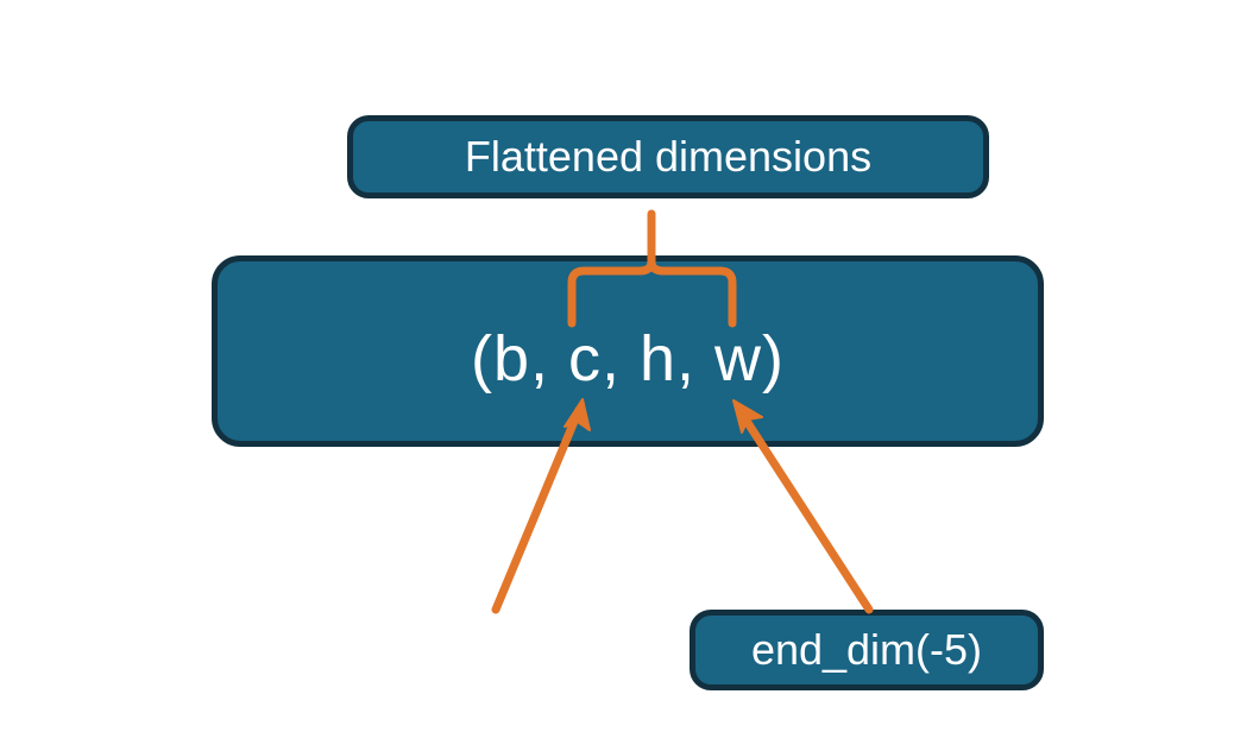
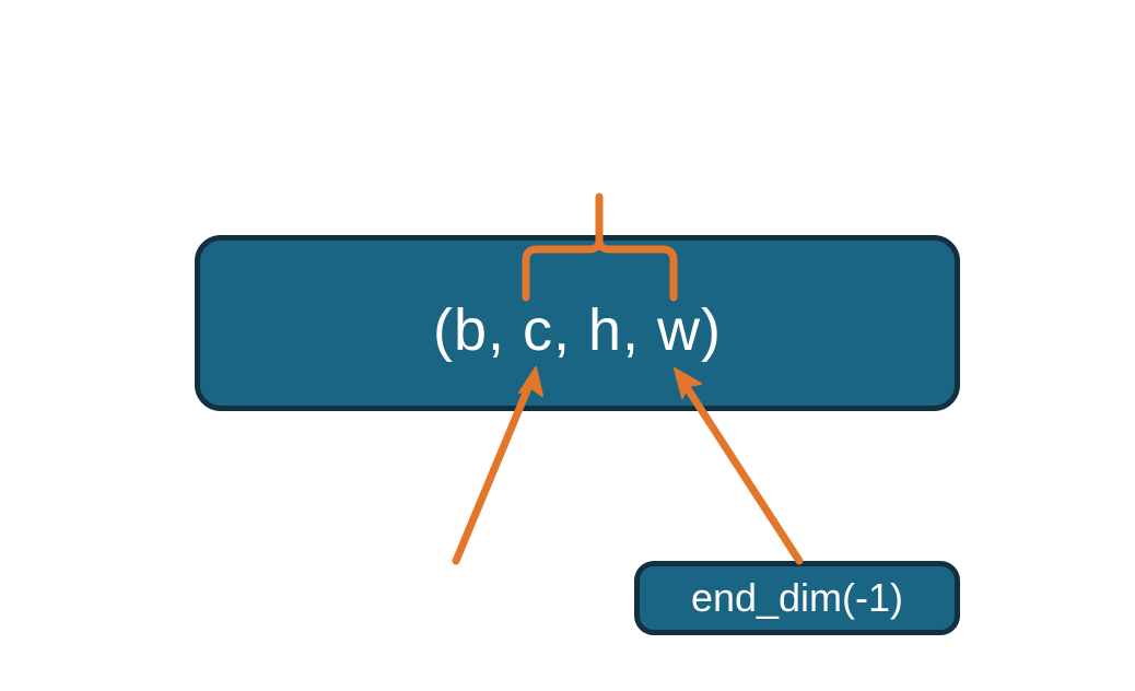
- Flattened dimensions
  (b, c, h, w)
- end_dim(-5)
+ end_dim(-1)
